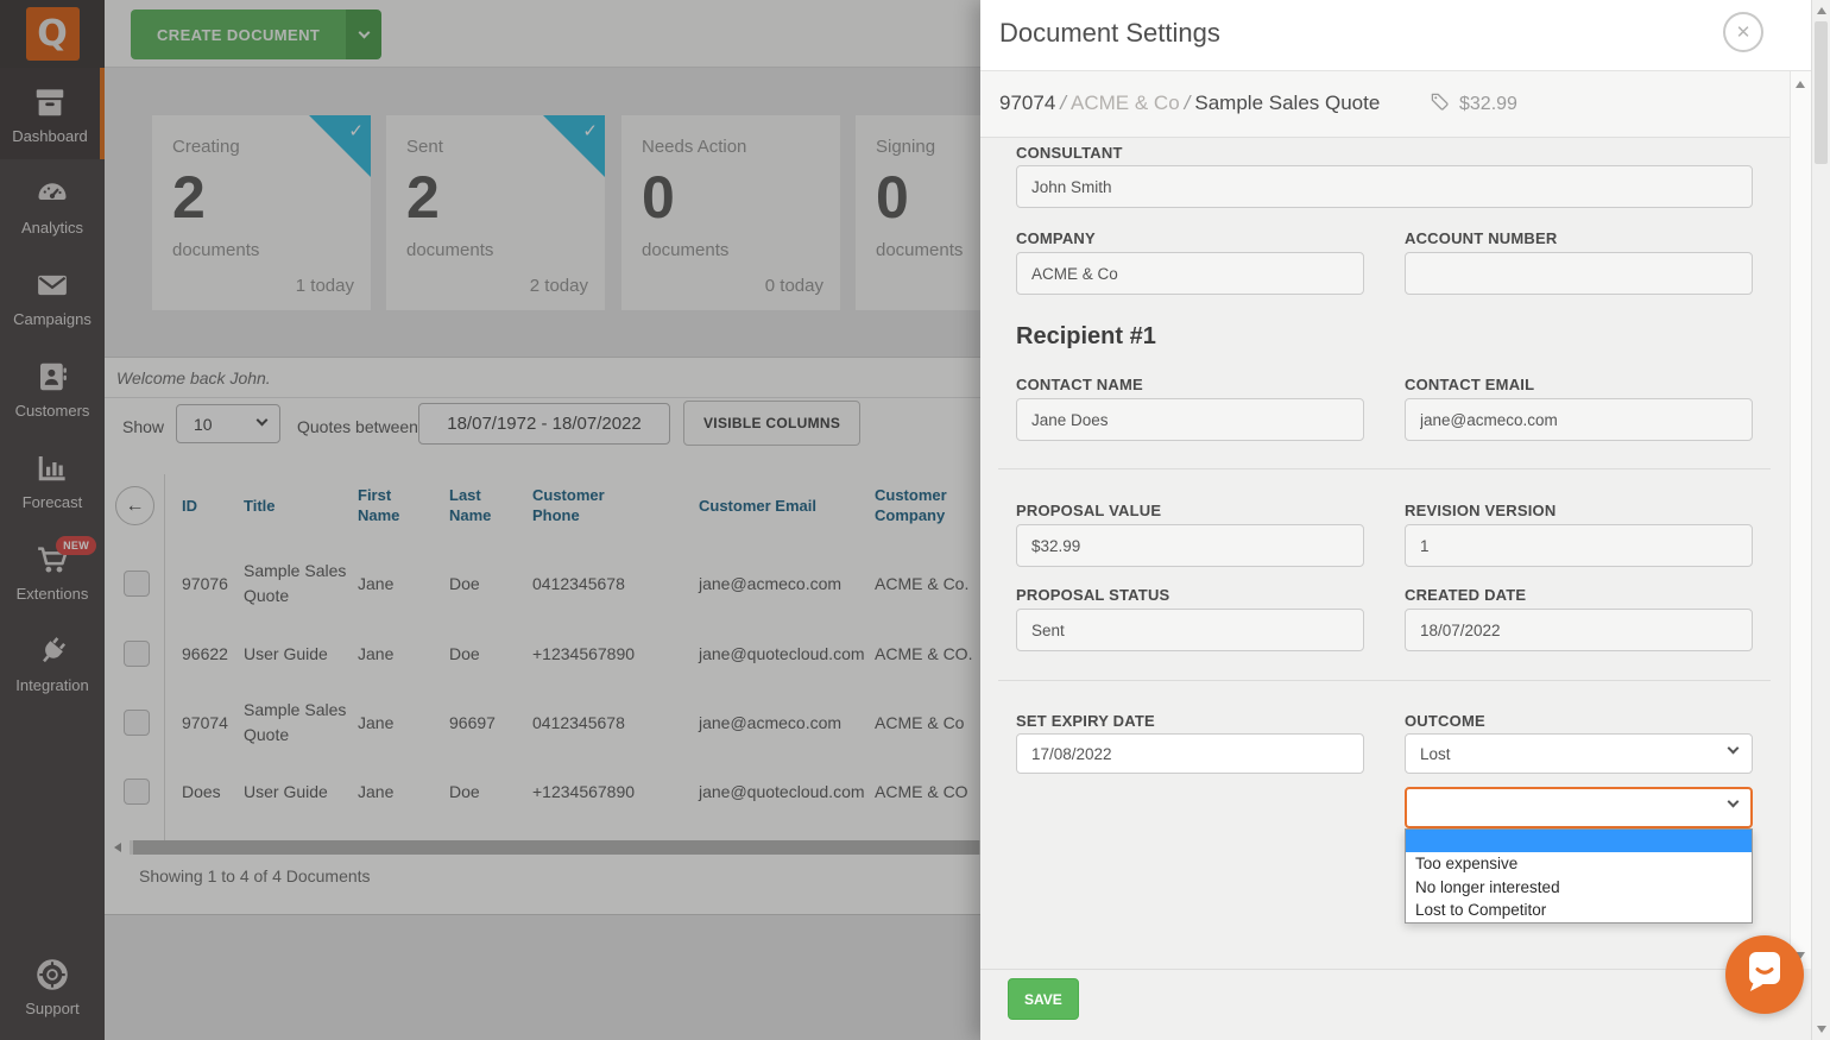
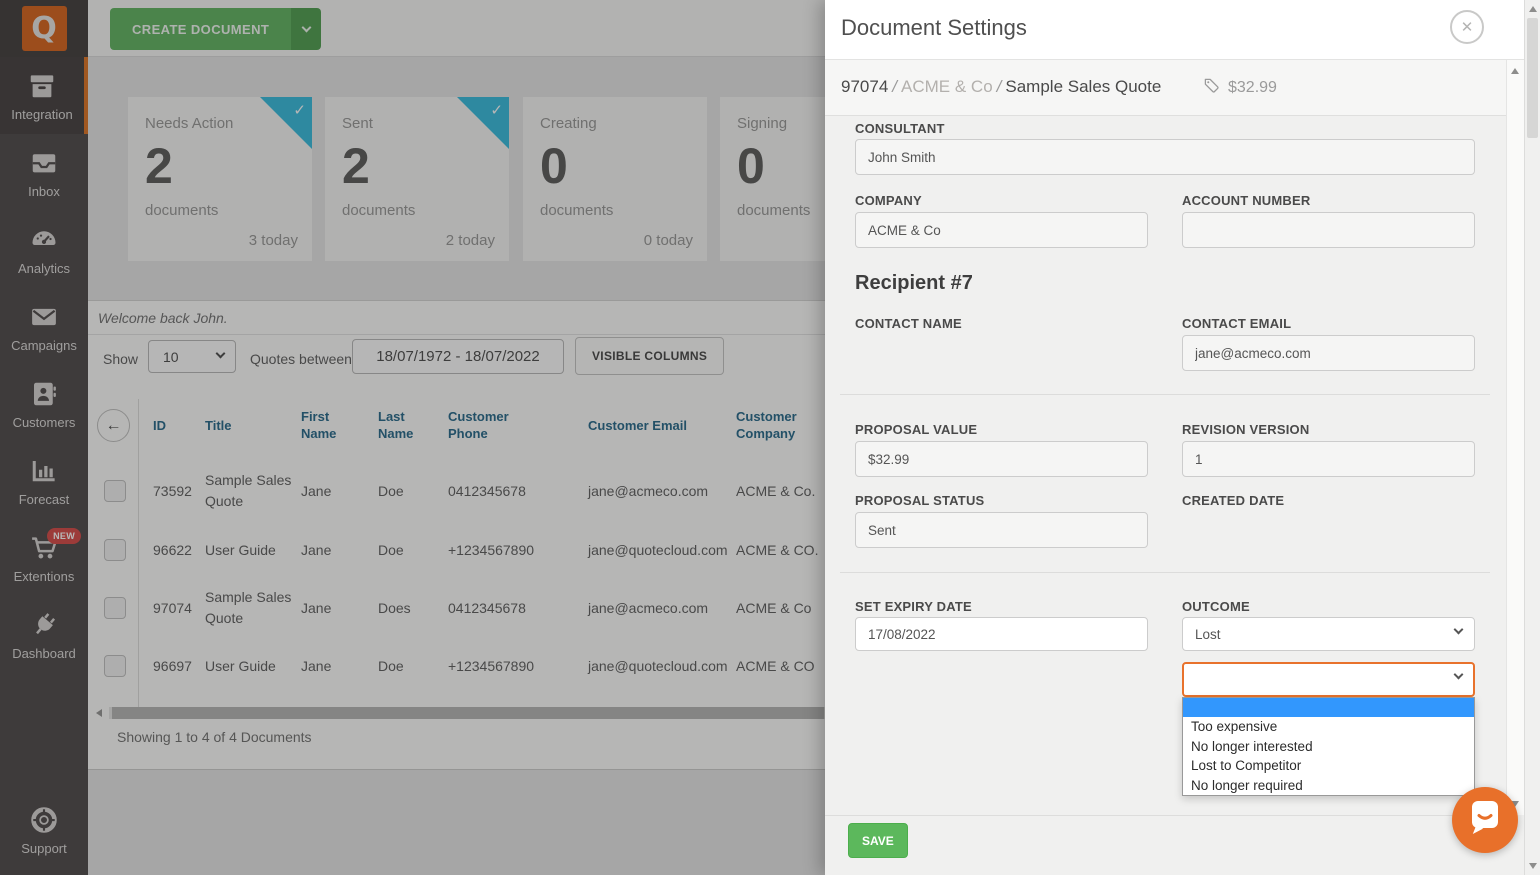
  Q
- Dashboard
+ Integration
+ Inbox
  Analytics
  Campaigns
  Customers
  Forecast
  NEW
  Extentions
- Integration
+ Dashboard
  Support
  CREATE DOCUMENT
  ✓
- Creating
+ Needs Action
  2
  documents
- 1 today
+ 3 today
  ✓
  Sent
  2
  documents
  2 today
- Needs Action
+ Creating
  0
  documents
  0 today
  Signing
  0
  documents
  Welcome back John.
  Show
  10
  Quotes between
  18/07/1972 - 18/07/2022
  VISIBLE COLUMNS
  ←
  ID
  Title
  First Name
  Last Name
  Customer Phone
  Customer Email
  Customer Company
- 97076
+ 73592
  Sample Sales Quote
  Jane
  Doe
  0412345678
  jane@acmeco.com
  ACME & Co.
  96622
  User Guide
  Jane
  Doe
  +1234567890
  jane@quotecloud.com
  ACME & CO.
  97074
  Sample Sales Quote
  Jane
- 96697
+ Does
  0412345678
  jane@acmeco.com
  ACME & Co
- Does
+ 96697
  User Guide
  Jane
  Doe
  +1234567890
  jane@quotecloud.com
  ACME & CO
  Showing 1 to 4 of 4 Documents
  Document Settings
  ✕
  97074 / ACME & Co / Sample Sales Quote
  $32.99
  CONSULTANT
  John Smith
  COMPANY
  ACME & Co
  ACCOUNT NUMBER
- Recipient #1
+ Recipient #7
  CONTACT NAME
- Jane Does
  CONTACT EMAIL
  jane@acmeco.com
  PROPOSAL VALUE
  $32.99
  REVISION VERSION
  1
  PROPOSAL STATUS
  Sent
  CREATED DATE
- 18/07/2022
  SET EXPIRY DATE
  17/08/2022
  OUTCOME
  Lost
  Too expensive
  No longer interested
  Lost to Competitor
+ No longer required
  SAVE
